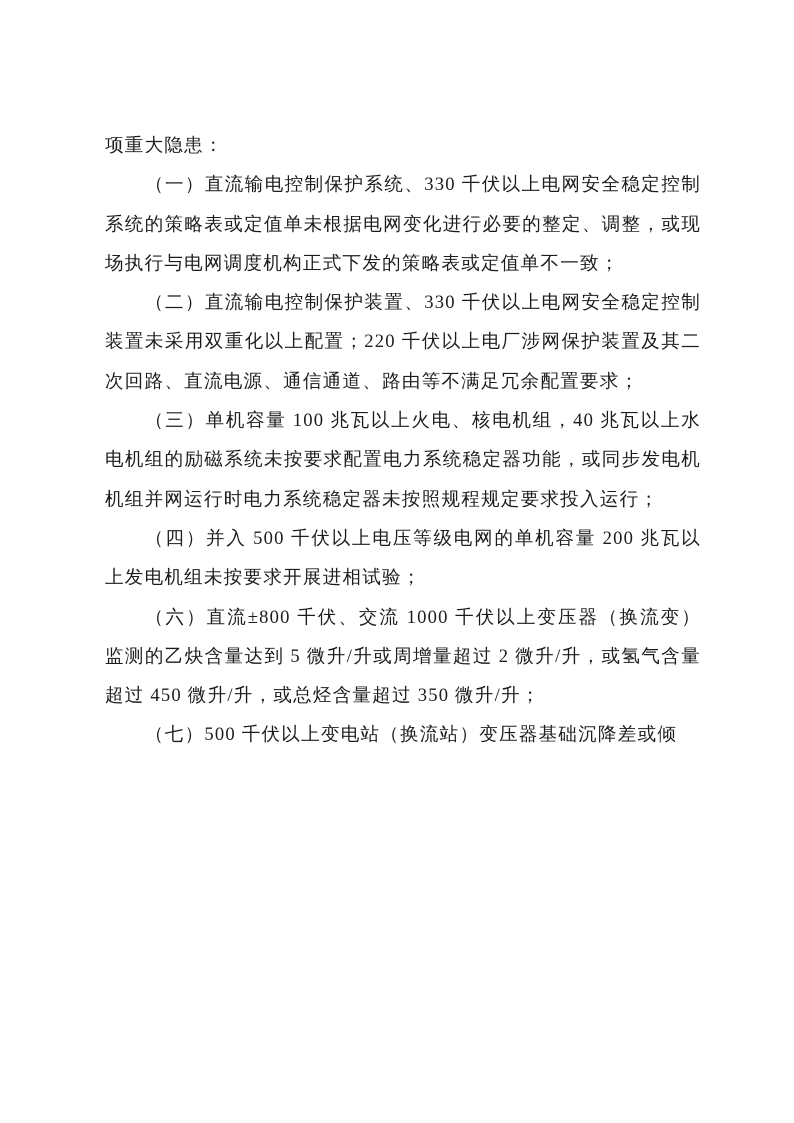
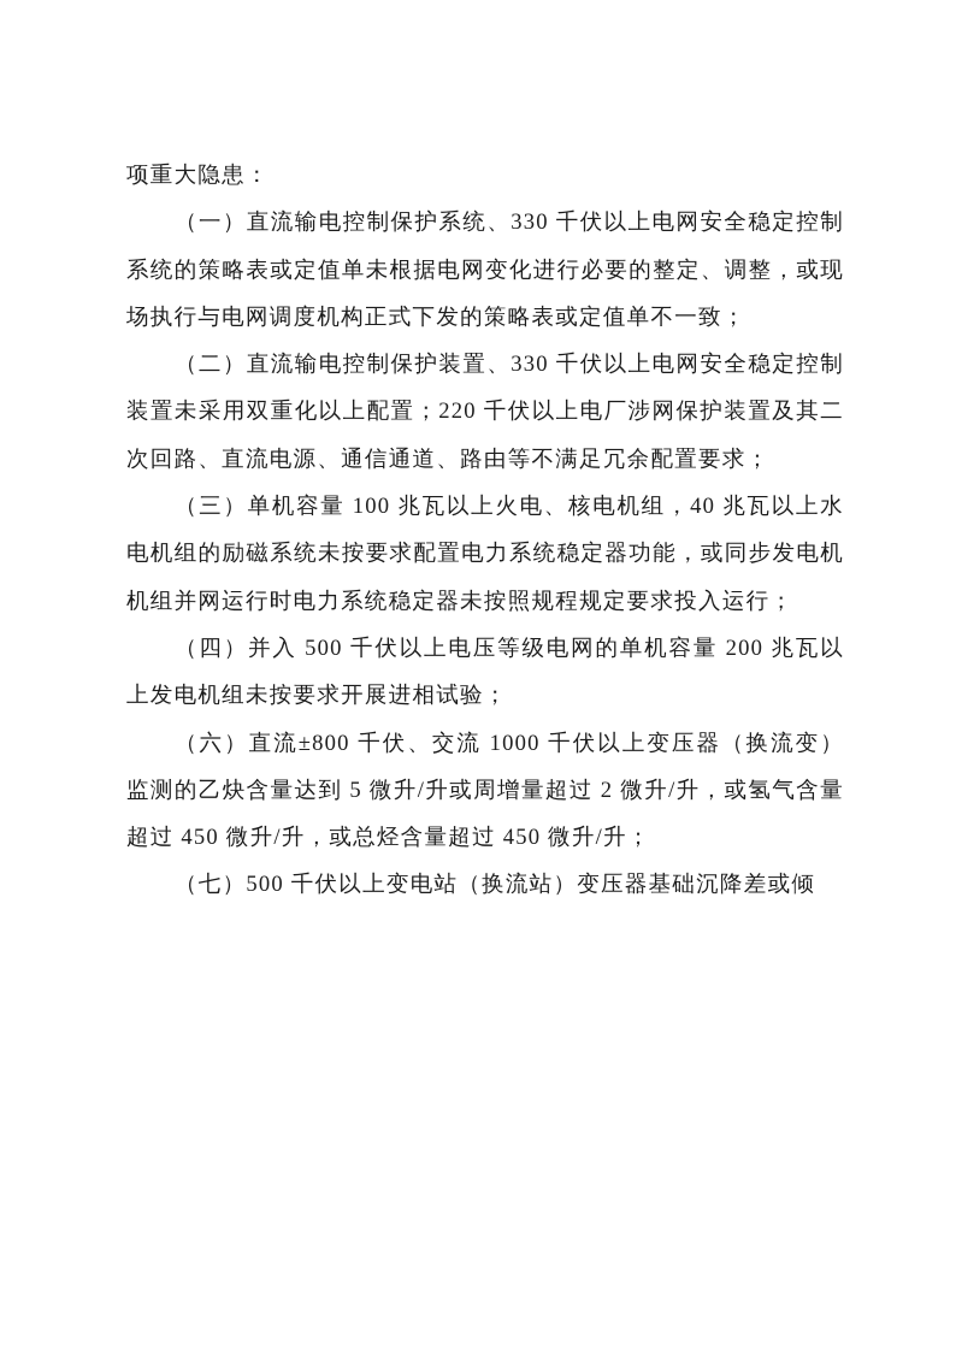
  项重大隐患：
  （一）直流输电控制保护系统、330 千伏以上电网安全稳定控制系统的策略表或定值单未根据电网变化进行必要的整定、调整，或现场执行与电网调度机构正式下发的策略表或定值单不一致；
  （二）直流输电控制保护装置、330 千伏以上电网安全稳定控制装置未采用双重化以上配置；220 千伏以上电厂涉网保护装置及其二次回路、直流电源、通信通道、路由等不满足冗余配置要求；
  （三）单机容量 100 兆瓦以上火电、核电机组，40 兆瓦以上水电机组的励磁系统未按要求配置电力系统稳定器功能，或同步发电机机组并网运行时电力系统稳定器未按照规程规定要求投入运行；
  （四）并入 500 千伏以上电压等级电网的单机容量 200 兆瓦以上发电机组未按要求开展进相试验；
- （六）直流±800 千伏、交流 1000 千伏以上变压器（换流变）监测的乙炔含量达到 5 微升/升或周增量超过 2 微升/升，或氢气含量超过 450 微升/升，或总烃含量超过 350 微升/升；
+ （六）直流±800 千伏、交流 1000 千伏以上变压器（换流变）监测的乙炔含量达到 5 微升/升或周增量超过 2 微升/升，或氢气含量超过 450 微升/升，或总烃含量超过 450 微升/升；
  （七）500 千伏以上变电站（换流站）变压器基础沉降差或倾
